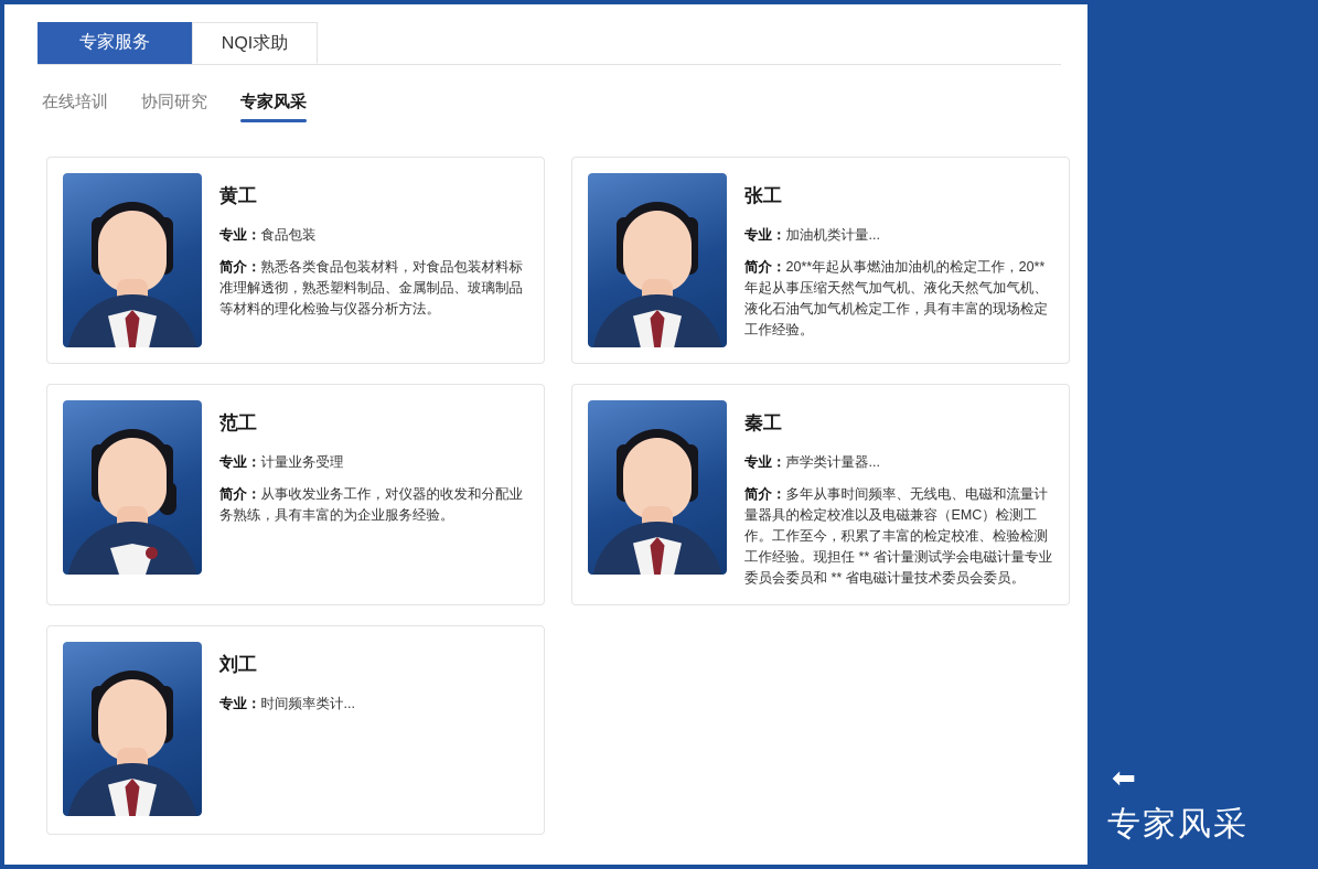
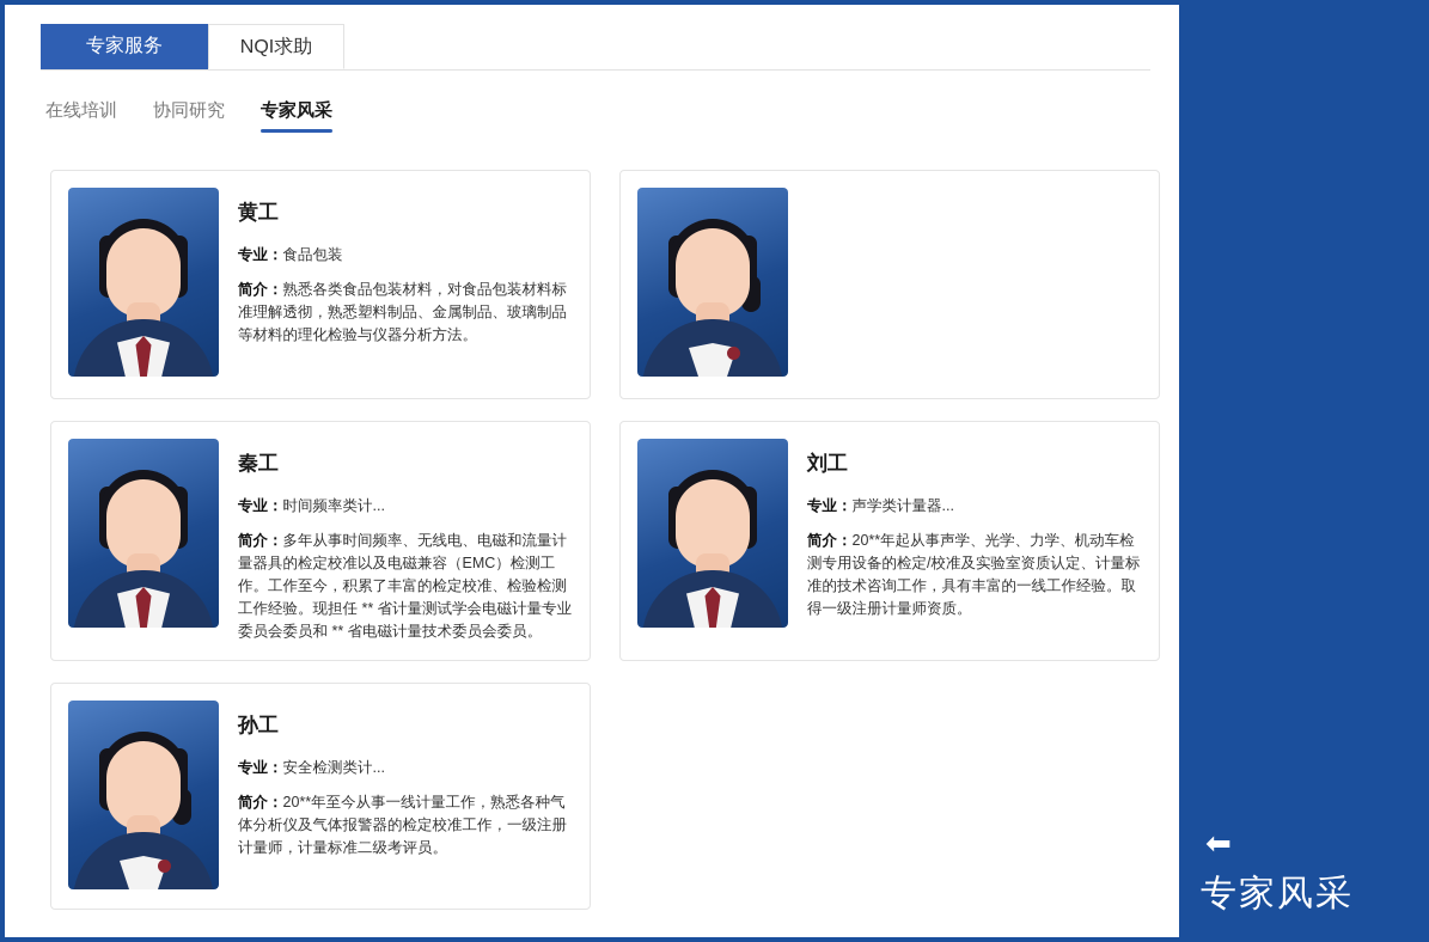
  专家服务
  NQI求助
  在线培训
  协同研究
  专家风采
  黄工
  专业：食品包装
  简介：熟悉各类食品包装材料，对食品包装材料标准理解透彻，熟悉塑料制品、金属制品、玻璃制品等材料的理化检验与仪器分析方法。
- 张工
- 专业：加油机类计量...
- 简介：20**年起从事燃油加油机的检定工作，20**年起从事压缩天然气加气机、液化天然气加气机、液化石油气加气机检定工作，具有丰富的现场检定工作经验。
- 范工
- 专业：计量业务受理
- 简介：从事收发业务工作，对仪器的收发和分配业务熟练，具有丰富的为企业服务经验。
  秦工
- 专业：声学类计量器...
+ 专业：时间频率类计...
  简介：多年从事时间频率、无线电、电磁和流量计量器具的检定校准以及电磁兼容（EMC）检测工作。工作至今，积累了丰富的检定校准、检验检测工作经验。现担任 ** 省计量测试学会电磁计量专业委员会委员和 ** 省电磁计量技术委员会委员。
  刘工
- 专业：时间频率类计...
+ 专业：声学类计量器...
+ 简介：20**年起从事声学、光学、力学、机动车检测专用设备的检定/校准及实验室资质认定、计量标准的技术咨询工作，具有丰富的一线工作经验。取得一级注册计量师资质。
+ 孙工
+ 专业：安全检测类计...
+ 简介：20**年至今从事一线计量工作，熟悉各种气体分析仪及气体报警器的检定校准工作，一级注册计量师，计量标准二级考评员。
  ⬅
  专家风采
